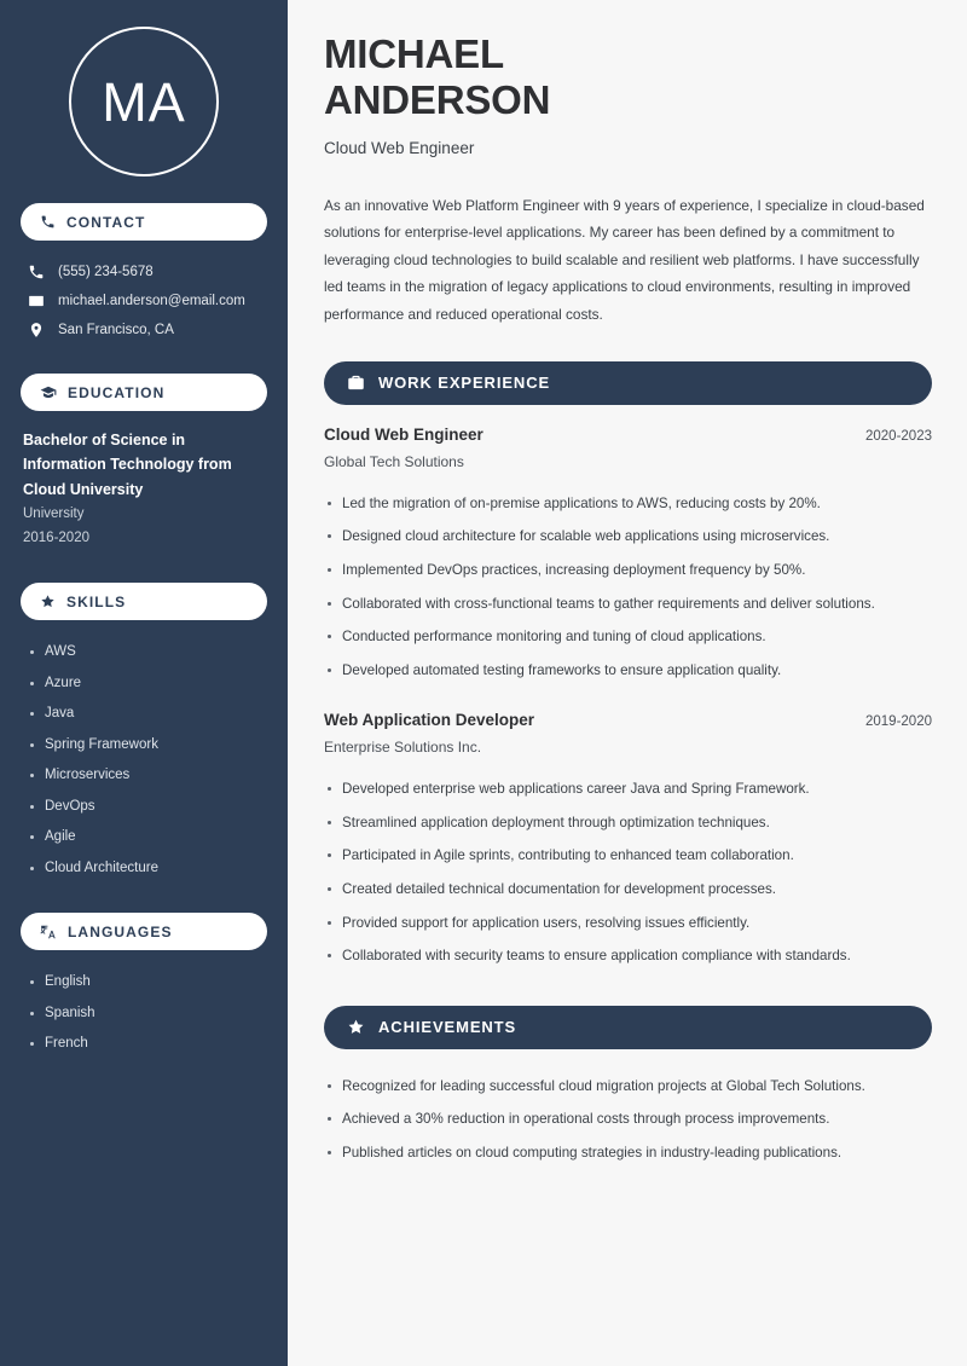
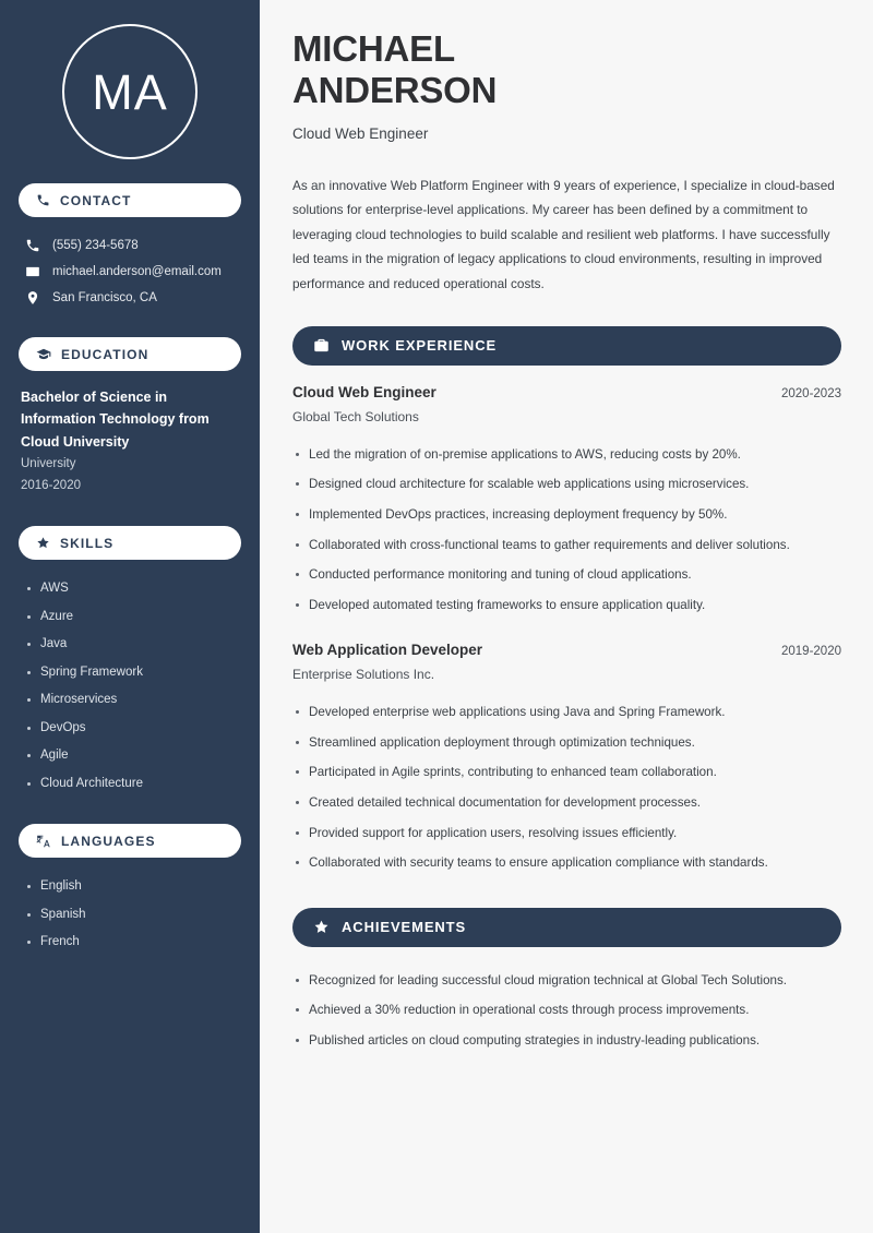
  MA
  CONTACT
  (555) 234-5678
  michael.anderson@email.com
  San Francisco, CA
  EDUCATION
  Bachelor of Science in Information Technology from Cloud University
  University
  2016-2020
  SKILLS
  AWS
  Azure
  Java
  Spring Framework
  Microservices
  DevOps
  Agile
  Cloud Architecture
  LANGUAGES
  English
  Spanish
  French
  MICHAEL
  ANDERSON
  Cloud Web Engineer
  As an innovative Web Platform Engineer with 9 years of experience, I specialize in cloud-based solutions for enterprise-level applications. My career has been defined by a commitment to leveraging cloud technologies to build scalable and resilient web platforms. I have successfully led teams in the migration of legacy applications to cloud environments, resulting in improved performance and reduced operational costs.
  WORK EXPERIENCE
  Cloud Web Engineer
  2020-2023
  Global Tech Solutions
  Led the migration of on-premise applications to AWS, reducing costs by 20%.
  Designed cloud architecture for scalable web applications using microservices.
  Implemented DevOps practices, increasing deployment frequency by 50%.
  Collaborated with cross-functional teams to gather requirements and deliver solutions.
  Conducted performance monitoring and tuning of cloud applications.
  Developed automated testing frameworks to ensure application quality.
  Web Application Developer
  2019-2020
  Enterprise Solutions Inc.
- Developed enterprise web applications career Java and Spring Framework.
+ Developed enterprise web applications using Java and Spring Framework.
  Streamlined application deployment through optimization techniques.
  Participated in Agile sprints, contributing to enhanced team collaboration.
  Created detailed technical documentation for development processes.
  Provided support for application users, resolving issues efficiently.
  Collaborated with security teams to ensure application compliance with standards.
  ACHIEVEMENTS
- Recognized for leading successful cloud migration projects at Global Tech Solutions.
+ Recognized for leading successful cloud migration technical at Global Tech Solutions.
  Achieved a 30% reduction in operational costs through process improvements.
  Published articles on cloud computing strategies in industry-leading publications.
